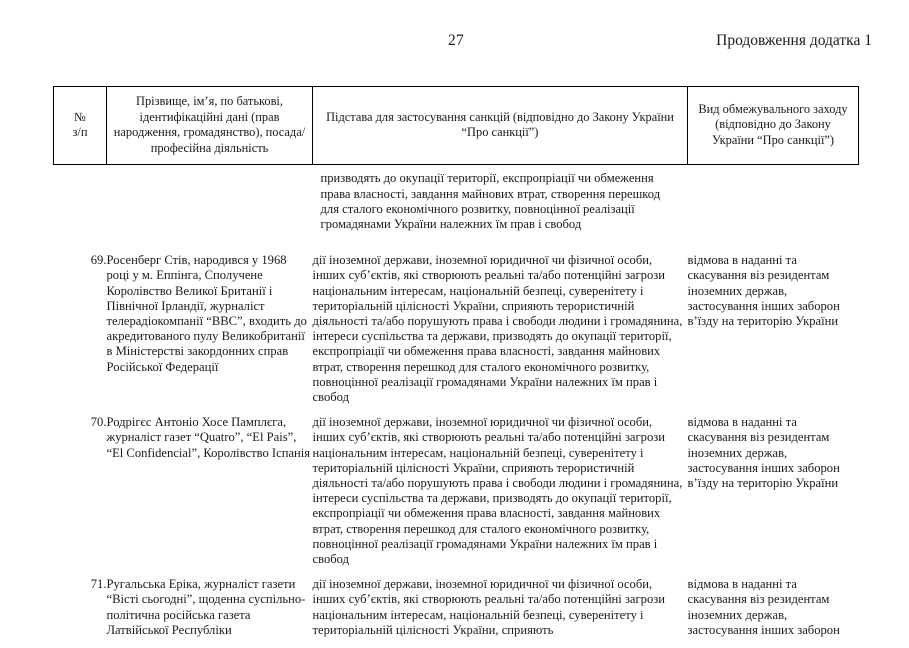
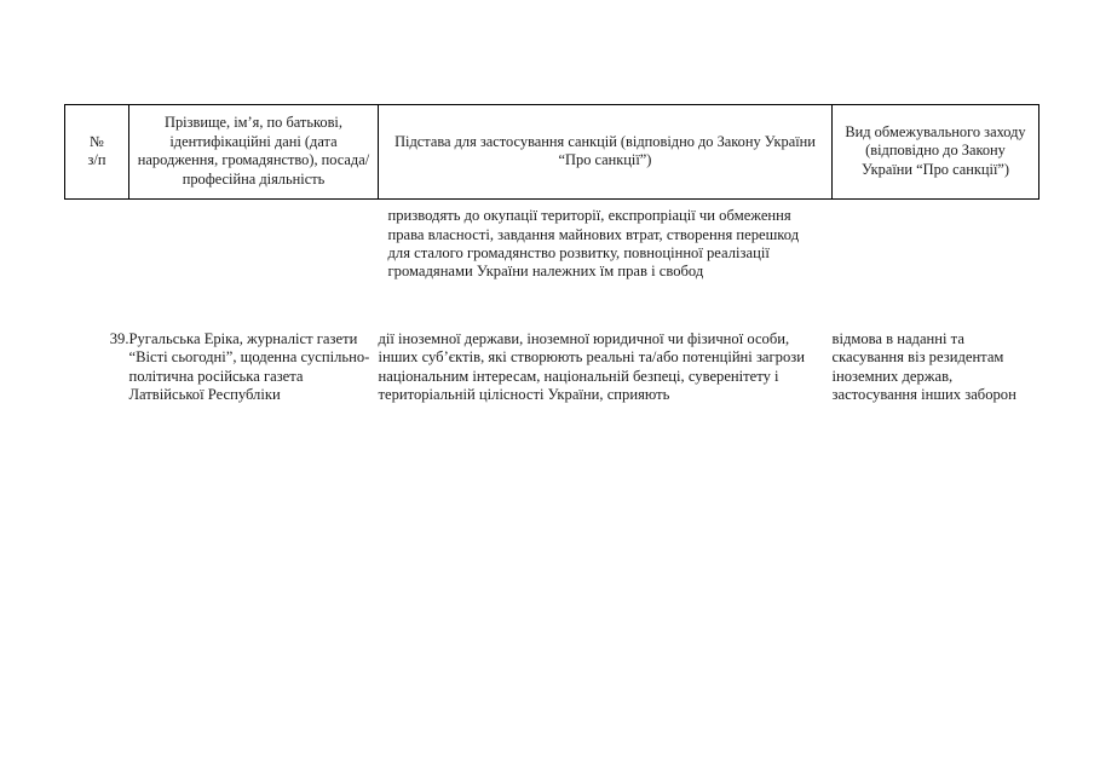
- 27
- Продовження додатка 1
- № з/п	Прізвище, імʼя, по батькові, ідентифікаційні дані (прав народження, громадянство), посада/професійна діяльність	Підстава для застосування санкцій (відповідно до Закону України “Про санкції”)	Вид обмежувального заходу (відповідно до Закону України “Про санкції”)
+ № з/п	Прізвище, імʼя, по батькові, ідентифікаційні дані (дата народження, громадянство), посада/професійна діяльність	Підстава для застосування санкцій (відповідно до Закону України “Про санкції”)	Вид обмежувального заходу (відповідно до Закону України “Про санкції”)
- 		призводять до окупації території, експропріації чи обмеження права власності, завдання майнових втрат, створення перешкод для сталого економічного розвитку, повноцінної реалізації громадянами України належних їм прав і свобод
+ 		призводять до окупації території, експропріації чи обмеження права власності, завдання майнових втрат, створення перешкод для сталого громадянство розвитку, повноцінної реалізації громадянами України належних їм прав і свобод
- 69.	Росенберг Стів, народився у 1968 році у м. Еппінга, Сполучене Королівство Великої Британії і Північної Ірландії, журналіст телерадіокомпанії “BBC”, входить до акредитованого пулу Великобританії в Міністерстві закордонних справ Російської Федерації	дії іноземної держави, іноземної юридичної чи фізичної особи, інших субʼєктів, які створюють реальні та/або потенційні загрози національним інтересам, національній безпеці, суверенітету і територіальній цілісності України, сприяють терористичній діяльності та/або порушують права і свободи людини і громадянина, інтереси суспільства та держави, призводять до окупації території, експропріації чи обмеження права власності, завдання майнових втрат, створення перешкод для сталого економічного розвитку, повноцінної реалізації громадянами України належних їм прав і свобод	відмова в наданні та скасування віз резидентам іноземних держав, застосування інших заборон вʼїзду на територію України
- 70.	Родрігєс Антоніо Хосе Памплєга, журналіст газет “Quatro”, “El Pais”, “El Confidencial”, Королівство Іспанія	дії іноземної держави, іноземної юридичної чи фізичної особи, інших субʼєктів, які створюють реальні та/або потенційні загрози національним інтересам, національній безпеці, суверенітету і територіальній цілісності України, сприяють терористичній діяльності та/або порушують права і свободи людини і громадянина, інтереси суспільства та держави, призводять до окупації території, експропріації чи обмеження права власності, завдання майнових втрат, створення перешкод для сталого економічного розвитку, повноцінної реалізації громадянами України належних їм прав і свобод	відмова в наданні та скасування віз резидентам іноземних держав, застосування інших заборон вʼїзду на територію України
- 71.	Ругальська Еріка, журналіст газети “Вісті сьогодні”, щоденна суспільно-політична російська газета Латвійської Республіки	дії іноземної держави, іноземної юридичної чи фізичної особи, інших субʼєктів, які створюють реальні та/або потенційні загрози національним інтересам, національній безпеці, суверенітету і територіальній цілісності України, сприяють	відмова в наданні та скасування віз резидентам іноземних держав, застосування інших заборон
+ 39.	Ругальська Еріка, журналіст газети “Вісті сьогодні”, щоденна суспільно-політична російська газета Латвійської Республіки	дії іноземної держави, іноземної юридичної чи фізичної особи, інших субʼєктів, які створюють реальні та/або потенційні загрози національним інтересам, національній безпеці, суверенітету і територіальній цілісності України, сприяють	відмова в наданні та скасування віз резидентам іноземних держав, застосування інших заборон
